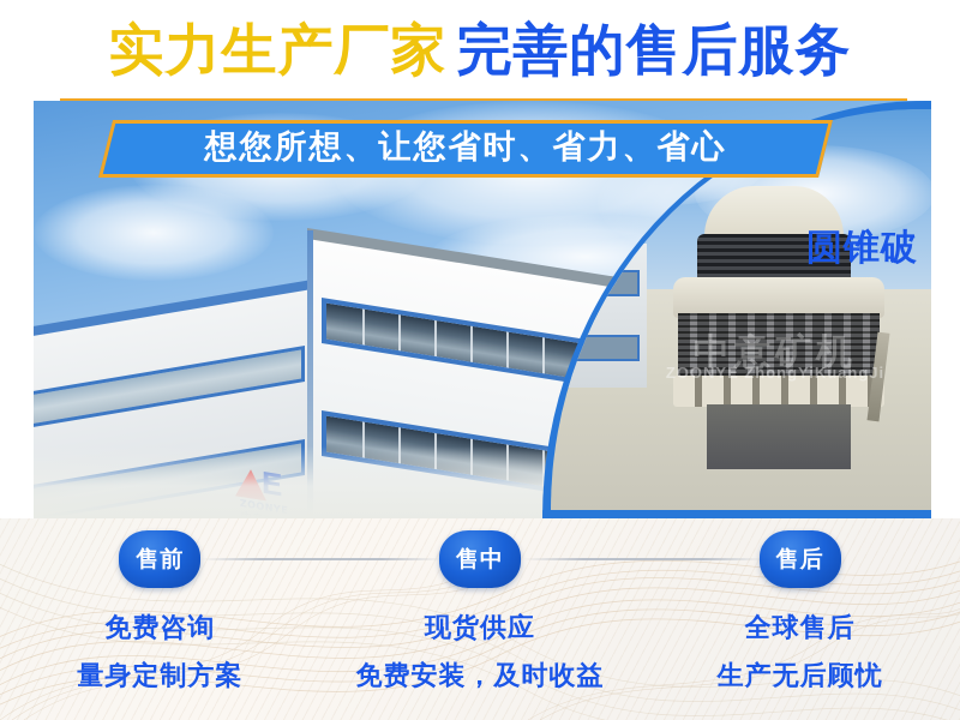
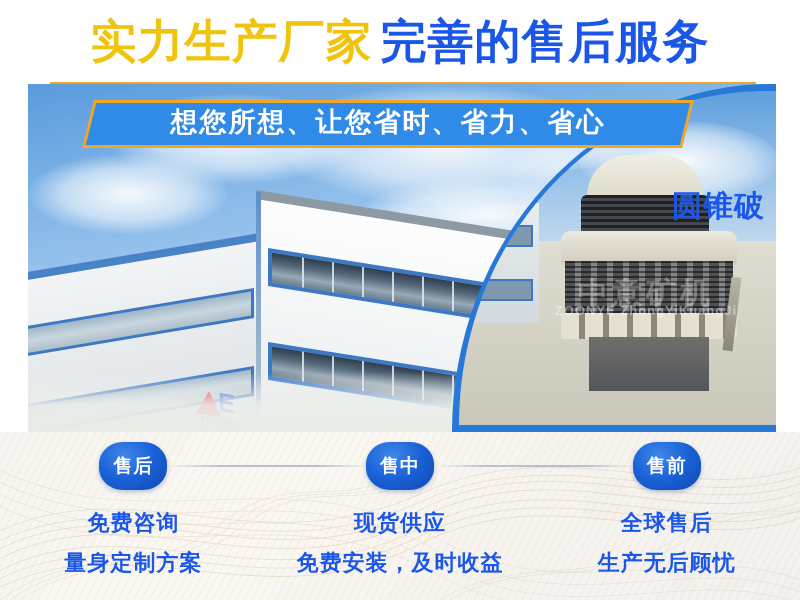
  实力生产厂家 完善的售后服务
  中意矿机
  ZOONYE ZhongYiKuangJi
  圆锥破
  想您所想、让您省时、省力、省心
- 售前
+ 售后
  免费咨询
  量身定制方案
  售中
  现货供应
  免费安装，及时收益
- 售后
+ 售前
  全球售后
  生产无后顾忧
